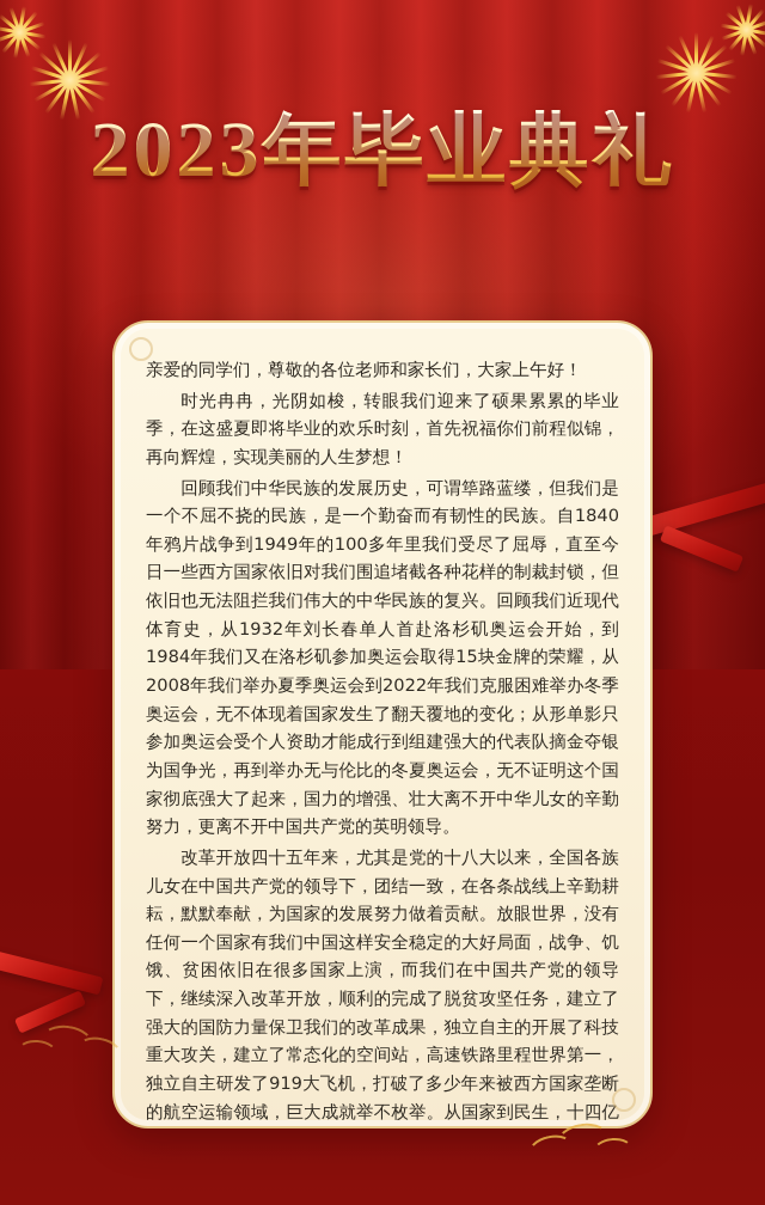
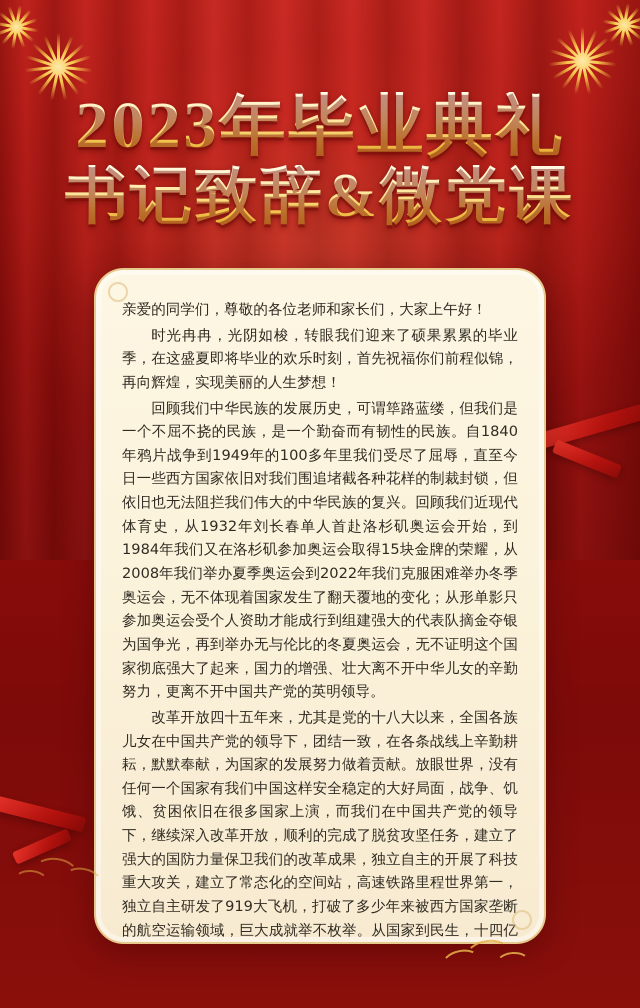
  2023年毕业典礼
+ 书记致辞&微党课
  亲爱的同学们，尊敬的各位老师和家长们，大家上午好！
  时光冉冉，光阴如梭，转眼我们迎来了硕果累累的毕业季，在这盛夏即将毕业的欢乐时刻，首先祝福你们前程似锦，再向辉煌，实现美丽的人生梦想！
  回顾我们中华民族的发展历史，可谓筚路蓝缕，但我们是一个不屈不挠的民族，是一个勤奋而有韧性的民族。自1840年鸦片战争到1949年的100多年里我们受尽了屈辱，直至今日一些西方国家依旧对我们围追堵截各种花样的制裁封锁，但依旧也无法阻拦我们伟大的中华民族的复兴。回顾我们近现代体育史，从1932年刘长春单人首赴洛杉矶奥运会开始，到1984年我们又在洛杉矶参加奥运会取得15块金牌的荣耀，从2008年我们举办夏季奥运会到2022年我们克服困难举办冬季奥运会，无不体现着国家发生了翻天覆地的变化；从形单影只参加奥运会受个人资助才能成行到组建强大的代表队摘金夺银为国争光，再到举办无与伦比的冬夏奥运会，无不证明这个国家彻底强大了起来，国力的增强、壮大离不开中华儿女的辛勤努力，更离不开中国共产党的英明领导。
  改革开放四十五年来，尤其是党的十八大以来，全国各族儿女在中国共产党的领导下，团结一致，在各条战线上辛勤耕耘，默默奉献，为国家的发展努力做着贡献。放眼世界，没有任何一个国家有我们中国这样安全稳定的大好局面，战争、饥饿、贫困依旧在很多国家上演，而我们在中国共产党的领导下，继续深入改革开放，顺利的完成了脱贫攻坚任务，建立了强大的国防力量保卫我们的改革成果，独立自主的开展了科技重大攻关，建立了常态化的空间站，高速铁路里程世界第一，独立自主研发了919大飞机，打破了多少年来被西方国家垄断的航空运输领域，巨大成就举不枚举。从国家到民生，十四亿
